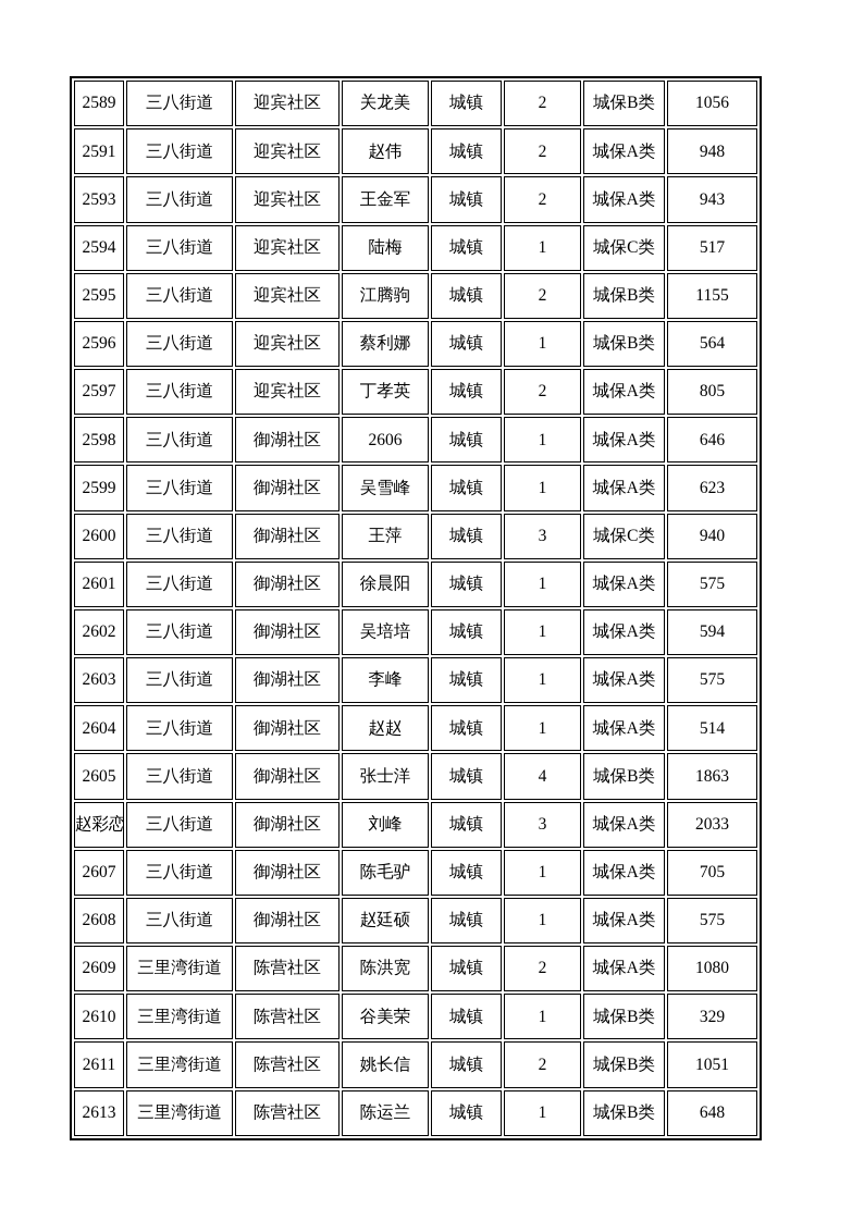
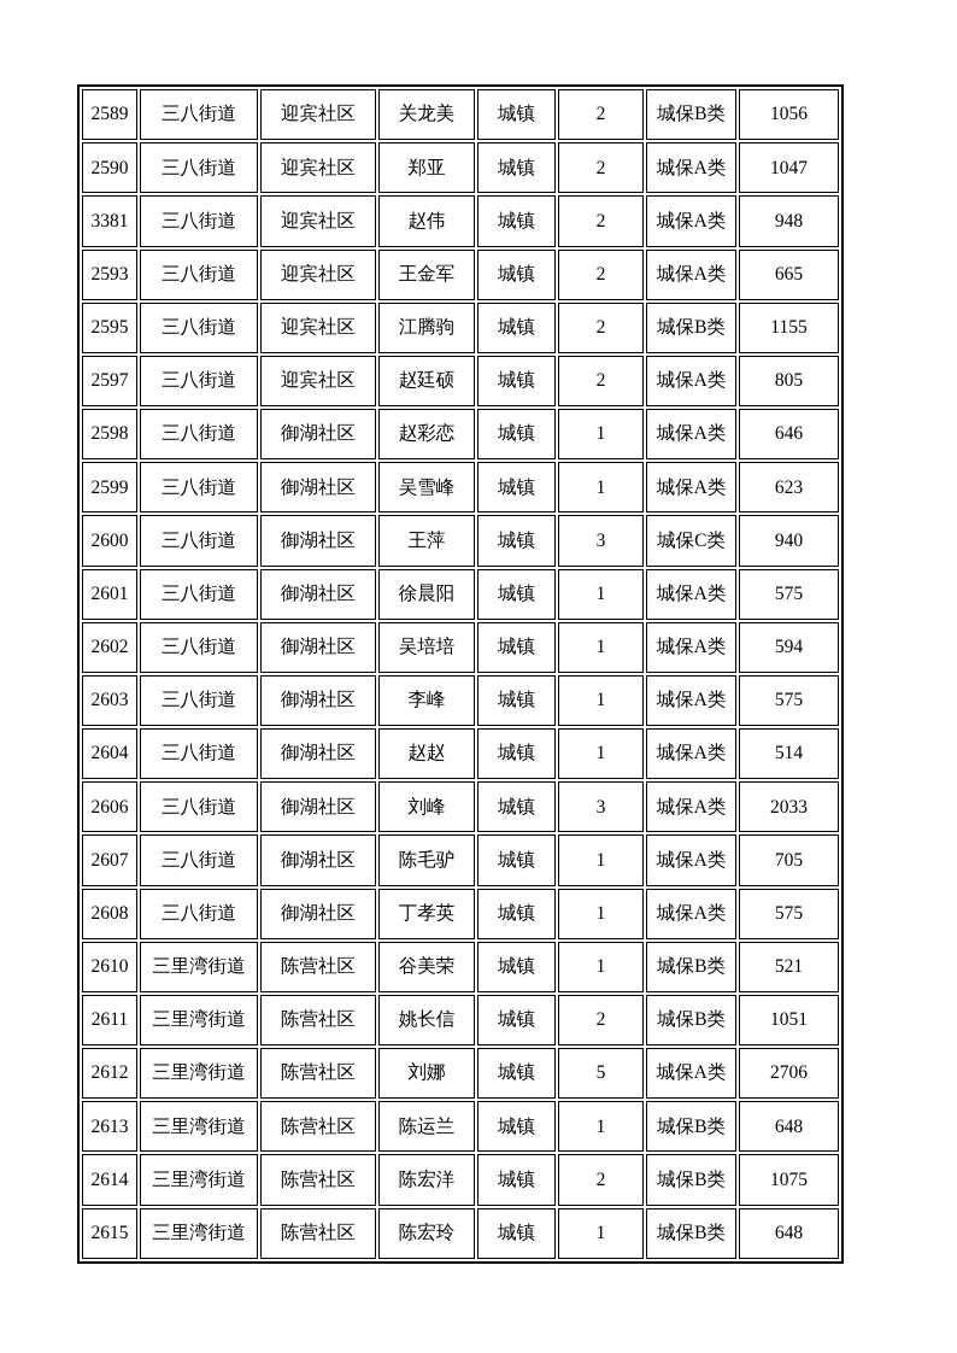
  2589	三八街道	迎宾社区	关龙美	城镇	2	城保B类	1056
+ 2590	三八街道	迎宾社区	郑亚	城镇	2	城保A类	1047
- 2591	三八街道	迎宾社区	赵伟	城镇	2	城保A类	948
+ 3381	三八街道	迎宾社区	赵伟	城镇	2	城保A类	948
- 2593	三八街道	迎宾社区	王金军	城镇	2	城保A类	943
+ 2593	三八街道	迎宾社区	王金军	城镇	2	城保A类	665
- 2594	三八街道	迎宾社区	陆梅	城镇	1	城保C类	517
  2595	三八街道	迎宾社区	江腾驹	城镇	2	城保B类	1155
- 2596	三八街道	迎宾社区	蔡利娜	城镇	1	城保B类	564
- 2597	三八街道	迎宾社区	丁孝英	城镇	2	城保A类	805
+ 2597	三八街道	迎宾社区	赵廷硕	城镇	2	城保A类	805
- 2598	三八街道	御湖社区	2606	城镇	1	城保A类	646
+ 2598	三八街道	御湖社区	赵彩恋	城镇	1	城保A类	646
  2599	三八街道	御湖社区	吴雪峰	城镇	1	城保A类	623
  2600	三八街道	御湖社区	王萍	城镇	3	城保C类	940
  2601	三八街道	御湖社区	徐晨阳	城镇	1	城保A类	575
  2602	三八街道	御湖社区	吴培培	城镇	1	城保A类	594
  2603	三八街道	御湖社区	李峰	城镇	1	城保A类	575
  2604	三八街道	御湖社区	赵赵	城镇	1	城保A类	514
- 2605	三八街道	御湖社区	张士洋	城镇	4	城保B类	1863
- 赵彩恋	三八街道	御湖社区	刘峰	城镇	3	城保A类	2033
+ 2606	三八街道	御湖社区	刘峰	城镇	3	城保A类	2033
  2607	三八街道	御湖社区	陈毛驴	城镇	1	城保A类	705
- 2608	三八街道	御湖社区	赵廷硕	城镇	1	城保A类	575
+ 2608	三八街道	御湖社区	丁孝英	城镇	1	城保A类	575
- 2609	三里湾街道	陈营社区	陈洪宽	城镇	2	城保A类	1080
- 2610	三里湾街道	陈营社区	谷美荣	城镇	1	城保B类	329
+ 2610	三里湾街道	陈营社区	谷美荣	城镇	1	城保B类	521
  2611	三里湾街道	陈营社区	姚长信	城镇	2	城保B类	1051
+ 2612	三里湾街道	陈营社区	刘娜	城镇	5	城保A类	2706
  2613	三里湾街道	陈营社区	陈运兰	城镇	1	城保B类	648
+ 2614	三里湾街道	陈营社区	陈宏洋	城镇	2	城保B类	1075
+ 2615	三里湾街道	陈营社区	陈宏玲	城镇	1	城保B类	648
